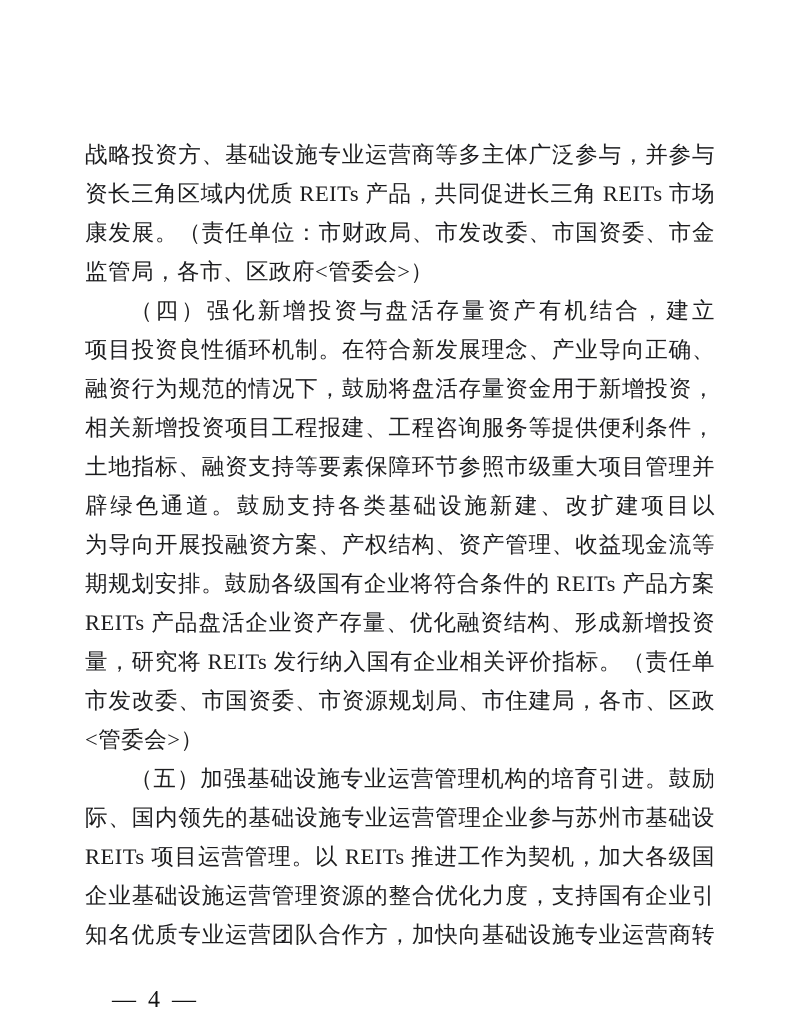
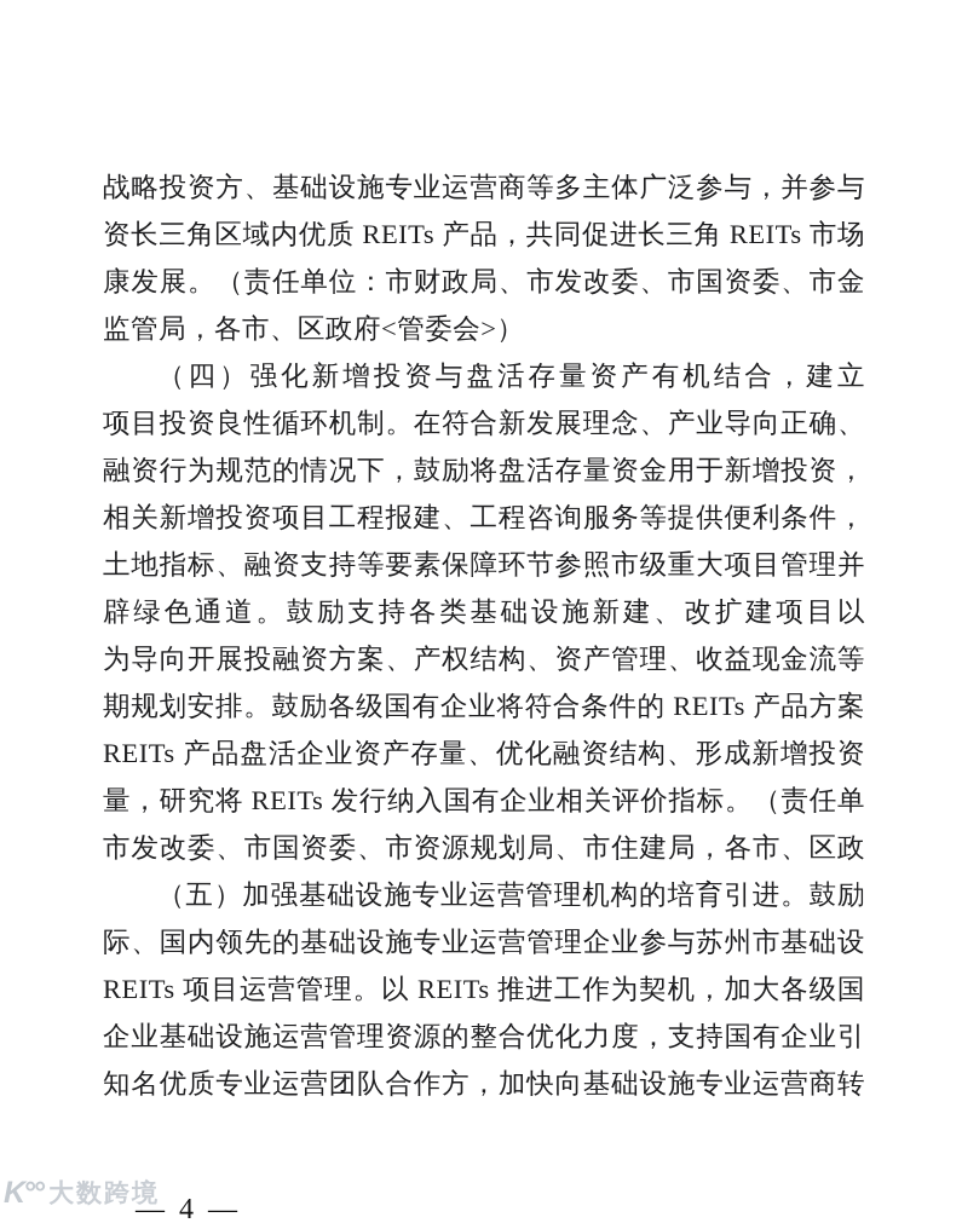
  战略投资方、基础设施专业运营商等多主体广泛参与，并参与
  资长三角区域内优质 REITs 产品，共同促进长三角 REITs 市场
  康发展。（责任单位：市财政局、市发改委、市国资委、市金
  监管局，各市、区政府<管委会>）
  （四）强化新增投资与盘活存量资产有机结合，建立
  项目投资良性循环机制。在符合新发展理念、产业导向正确、
  融资行为规范的情况下，鼓励将盘活存量资金用于新增投资，
  相关新增投资项目工程报建、工程咨询服务等提供便利条件，
  土地指标、融资支持等要素保障环节参照市级重大项目管理并
  辟绿色通道。鼓励支持各类基础设施新建、改扩建项目以
  为导向开展投融资方案、产权结构、资产管理、收益现金流等
  期规划安排。鼓励各级国有企业将符合条件的 REITs 产品方案
  REITs 产品盘活企业资产存量、优化融资结构、形成新增投资
  量，研究将 REITs 发行纳入国有企业相关评价指标。（责任单
  市发改委、市国资委、市资源规划局、市住建局，各市、区政
- <管委会>）
  （五）加强基础设施专业运营管理机构的培育引进。鼓励
  际、国内领先的基础设施专业运营管理企业参与苏州市基础设
  REITs 项目运营管理。以 REITs 推进工作为契机，加大各级国
  企业基础设施运营管理资源的整合优化力度，支持国有企业引
  知名优质专业运营团队合作方，加快向基础设施专业运营商转
+ K°°
+ 大数跨境
  — 4 —
